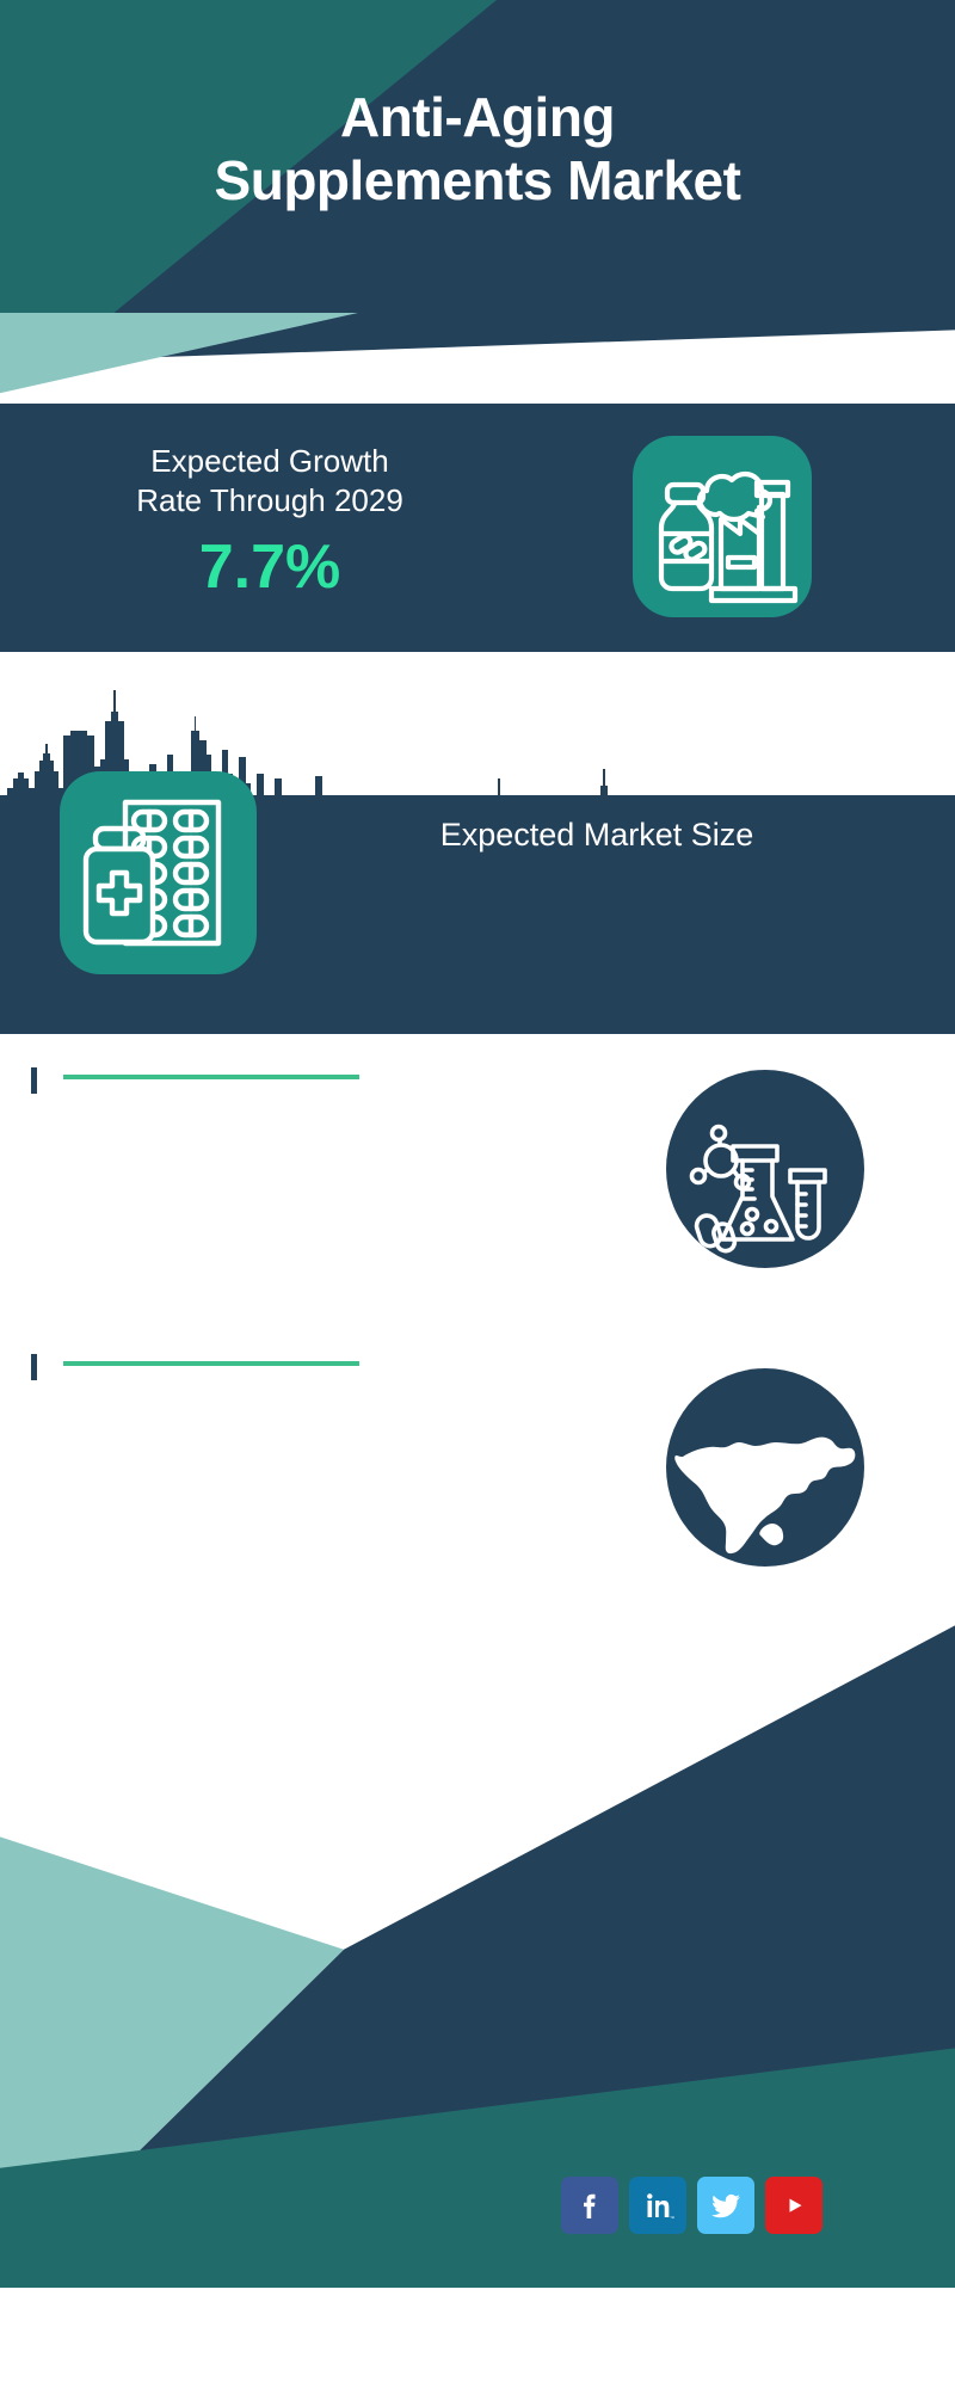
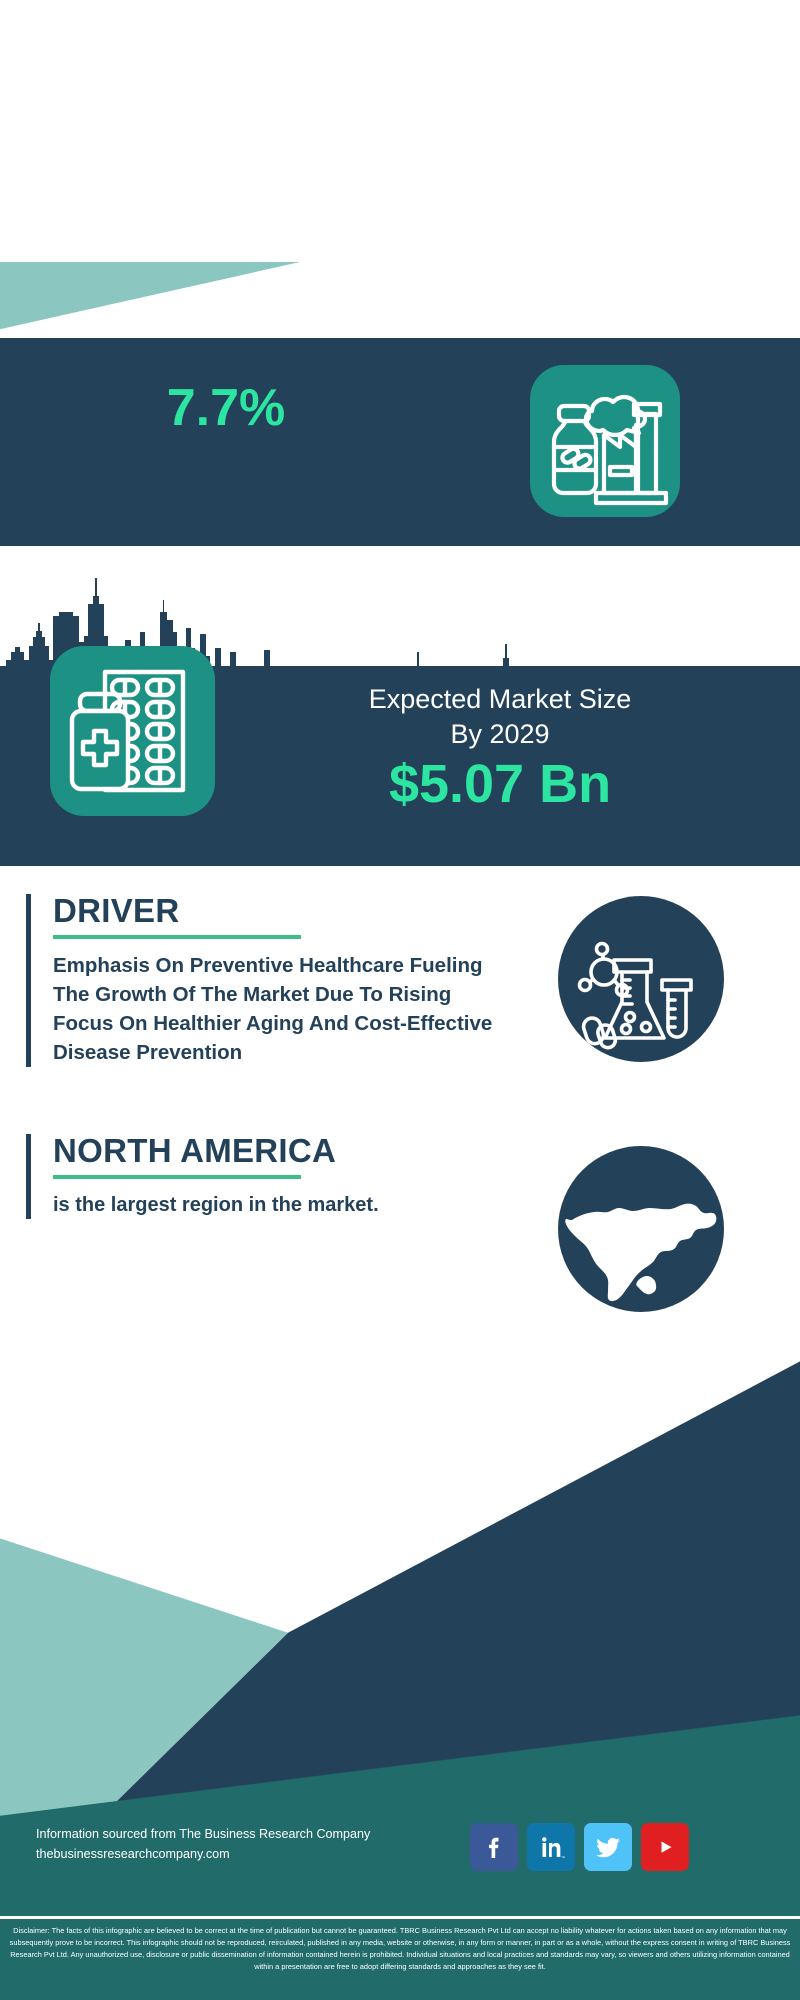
- Anti-Aging
- Supplements Market
- Expected Growth
- Rate Through 2029
  7.7%
  Expected Market Size
+ By 2029
+ $5.07 Bn
+ DRIVER
+ Emphasis On Preventive Healthcare Fueling The Growth Of The Market Due To Rising Focus On Healthier Aging And Cost-Effective Disease Prevention
+ NORTH AMERICA
+ is the largest region in the market.
+ Information sourced from The Business Research Company
+ thebusinessresearchcompany.com
+ Disclaimer: The facts of this infographic are believed to be correct at the time of publication but cannot be guaranteed. TBRC Business Research Pvt Ltd can accept no liability whatever for actions taken based on any information that may subsequently prove to be incorrect. This infographic should not be reproduced, reirculated, published in any media, website or otherwise, in any form or manner, in part or as a whole, without the express consent in writing of TBRC Business Research Pvt Ltd. Any unauthorized use, disclosure or public dissemination of information contained herein is prohibited. Individual situations and local practices and standards may vary, so viewers and others utilizing information contained within a presentation are free to adopt differing standards and approaches as they see fit.
